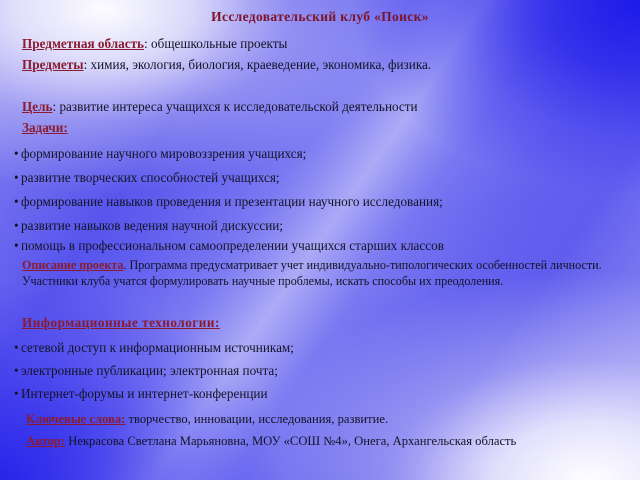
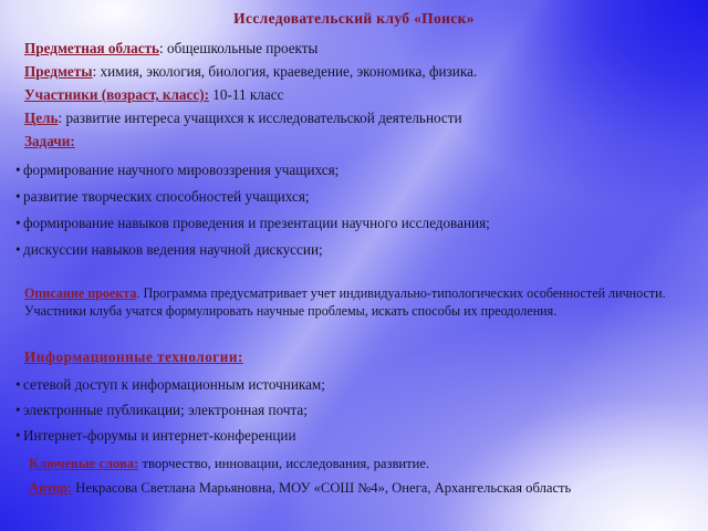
  Исследовательский клуб «Поиск»
  Предметная область: общешкольные проекты
  Предметы: химия, экология, биология, краеведение, экономика, физика.
+ Участники (возраст, класс): 10-11 класс
  Цель: развитие интереса учащихся к исследовательской деятельности
  Задачи:
  • формирование научного мировоззрения учащихся;
  • развитие творческих способностей учащихся;
  • формирование навыков проведения и презентации научного исследования;
- • развитие навыков ведения научной дискуссии;
+ • дискуссии навыков ведения научной дискуссии;
- • помощь в профессиональном самоопределении учащихся старших классов
  Описание проекта. Программа предусматривает учет индивидуально-типологических особенностей личности. Участники клуба учатся формулировать научные проблемы, искать способы их преодоления.
  Информационные технологии:
  • сетевой доступ к информационным источникам;
  • электронные публикации; электронная почта;
  • Интернет-форумы и интернет-конференции
  Ключевые слова: творчество, инновации, исследования, развитие.
  Автор: Некрасова Светлана Марьяновна, МОУ «СОШ №4», Онега, Архангельская область
